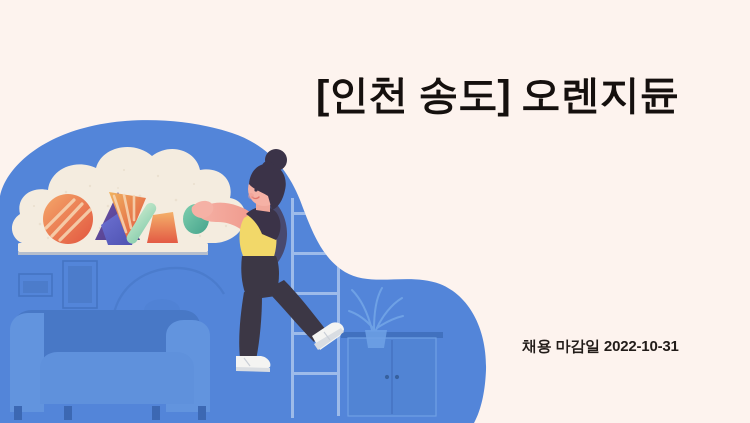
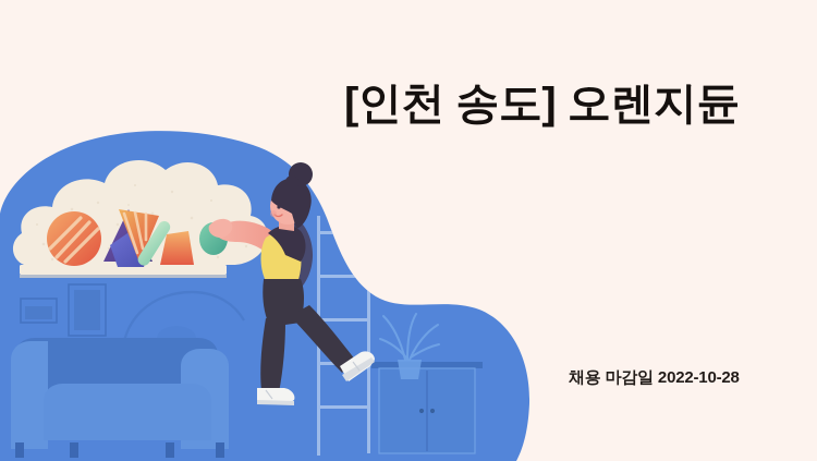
  [인천 송도] 오렌지듄
- 채용 마감일 2022-10-31
+ 채용 마감일 2022-10-28
